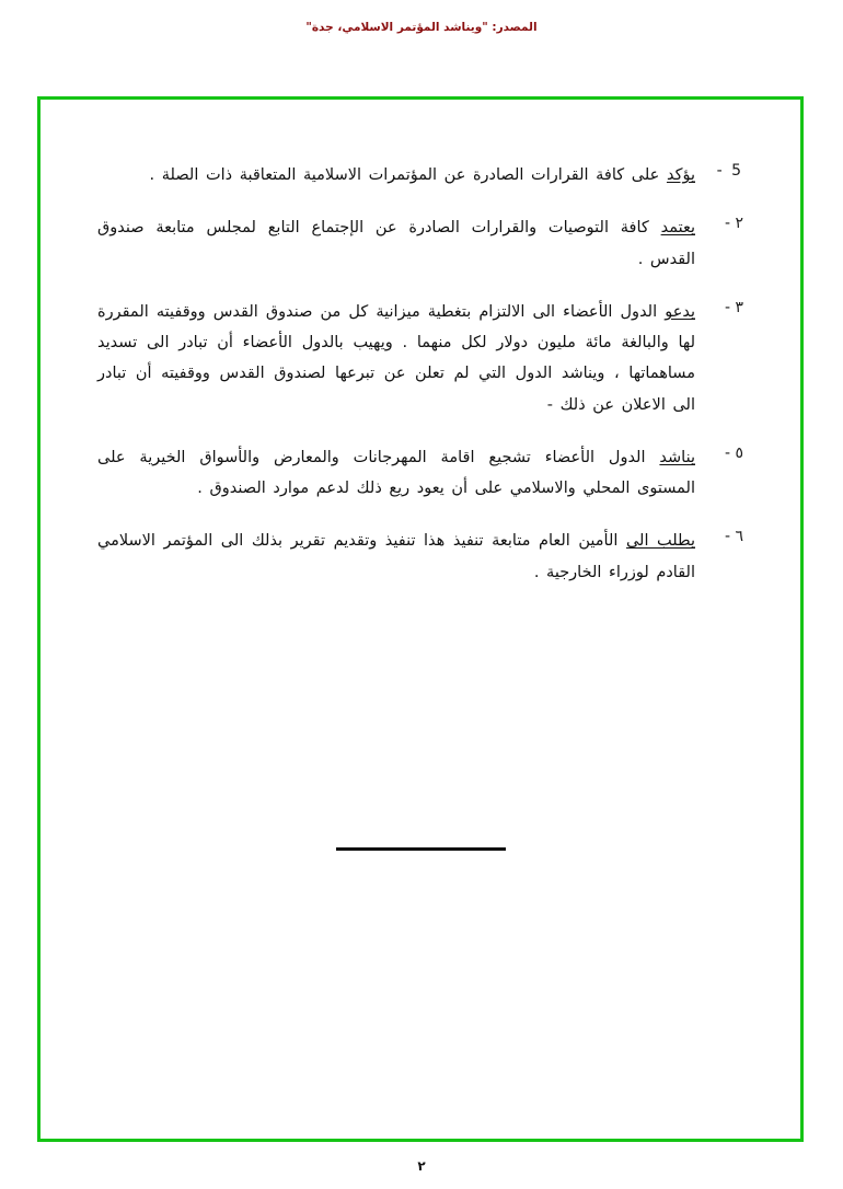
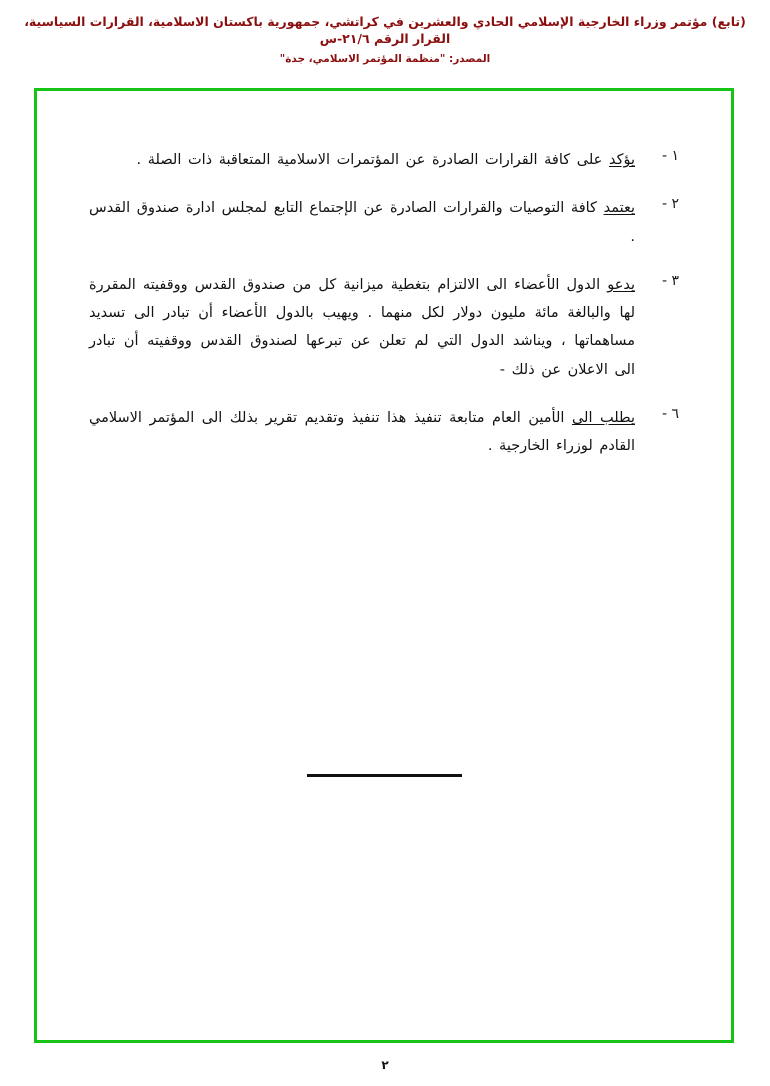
+ (تابع) مؤتمر وزراء الخارجية الإسلامي الحادي والعشرين في كراتشي، جمهورية باكستان الاسلامية، القرارات السياسية، القرار الرقم ٢١/٦-س
- المصدر: "ويناشد المؤتمر الاسلامي، جدة"
+ المصدر: "منظمة المؤتمر الاسلامي، جدة"
- 5 -
+ ١ -
  يؤكد على كافة القرارات الصادرة عن المؤتمرات الاسلامية المتعاقبة ذات الصلة .
  ٢ -
- يعتمد كافة التوصيات والقرارات الصادرة عن الإجتماع التابع لمجلس متابعة صندوق القدس .
+ يعتمد كافة التوصيات والقرارات الصادرة عن الإجتماع التابع لمجلس ادارة صندوق القدس .
  ٣ -
  يدعو الدول الأعضاء الى الالتزام بتغطية ميزانية كل من صندوق القدس ووقفيته المقررة لها والبالغة مائة مليون دولار لكل منهما . ويهيب بالدول الأعضاء أن تبادر الى تسديد مساهماتها ، ويناشد الدول التي لم تعلن عن تبرعها لصندوق القدس ووقفيته أن تبادر الى الاعلان عن ذلك -
- ٥ -
- يناشد الدول الأعضاء تشجيع اقامة المهرجانات والمعارض والأسواق الخيرية على المستوى المحلي والاسلامي على أن يعود ريع ذلك لدعم موارد الصندوق .
  ٦ -
  يطلب الى الأمين العام متابعة تنفيذ هذا تنفيذ وتقديم تقرير بذلك الى المؤتمر الاسلامي القادم لوزراء الخارجية .
  ٢
